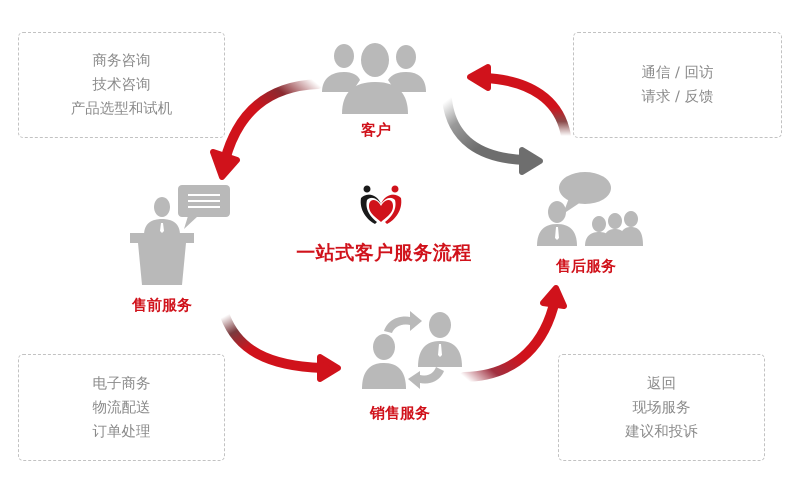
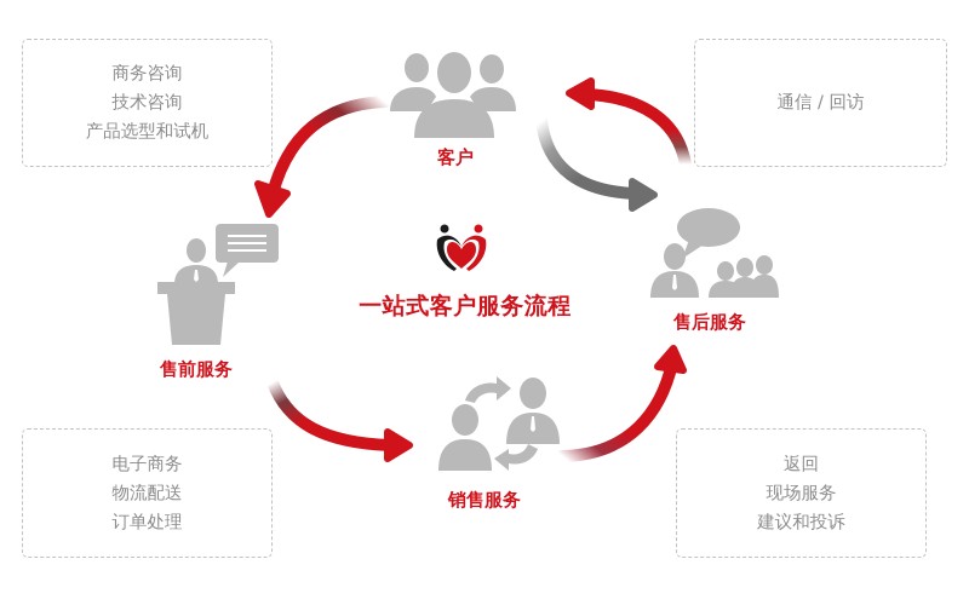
  商务咨询
  技术咨询
  产品选型和试机
  通信 / 回访
- 请求 / 反馈
  电子商务
  物流配送
  订单处理
  返回
  现场服务
  建议和投诉
  客户
  售前服务
  销售服务
  售后服务
  一站式客户服务流程
